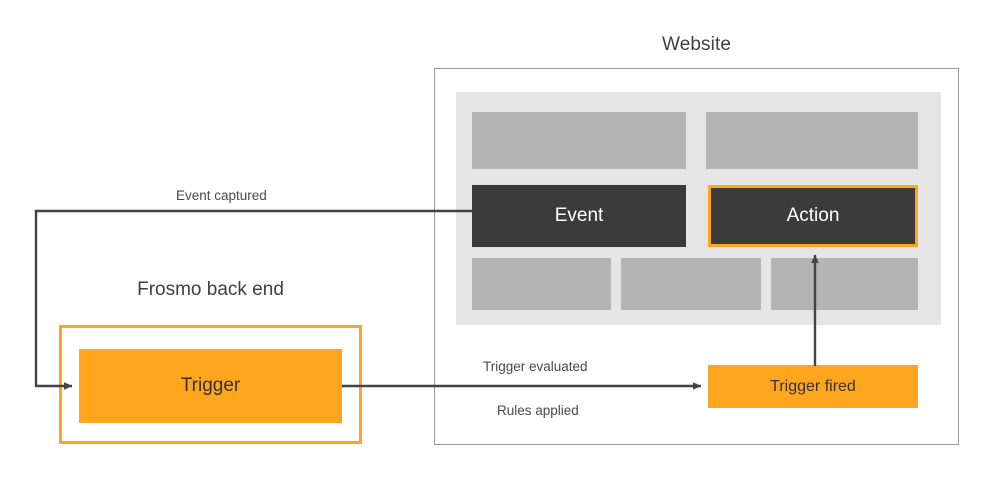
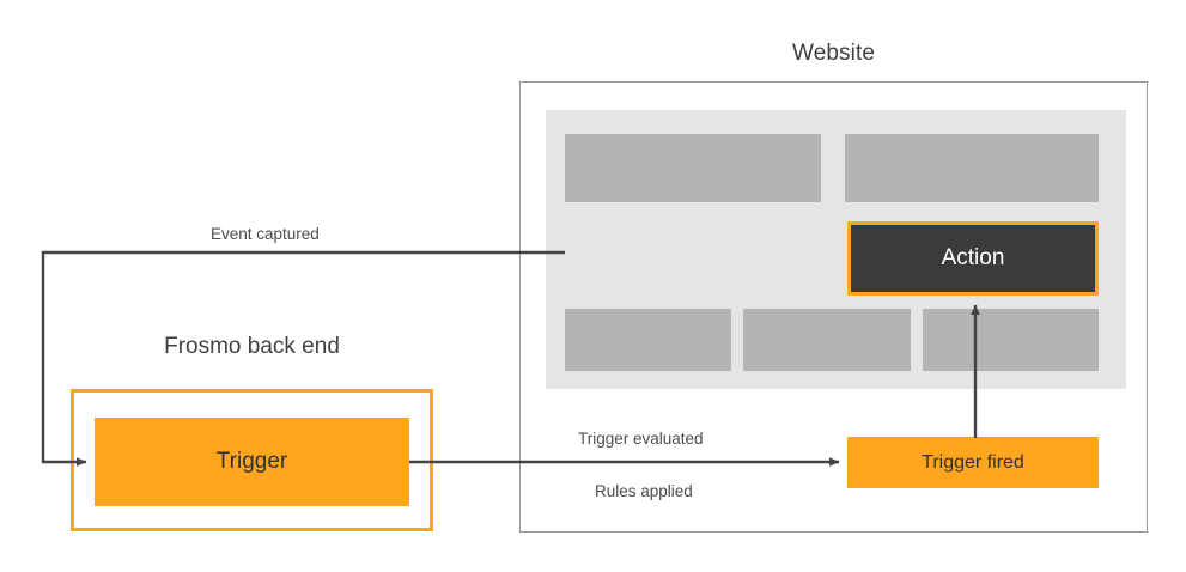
  Website
- Event
  Action
  Frosmo back end
  Trigger
  Trigger fired
  Event captured
  Trigger evaluated
  Rules applied
